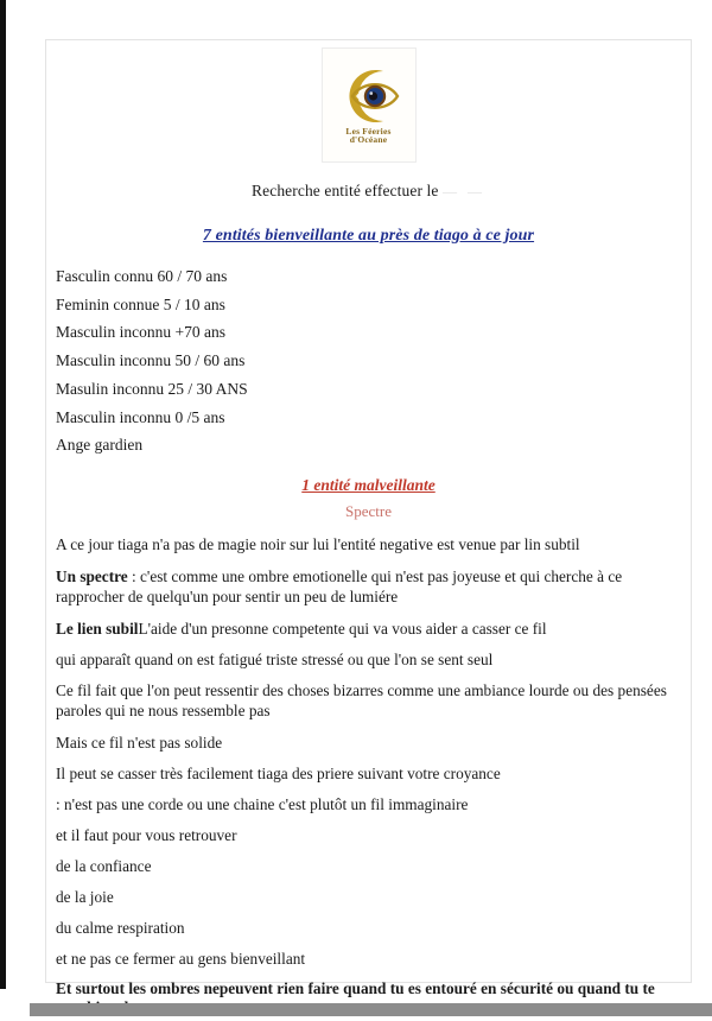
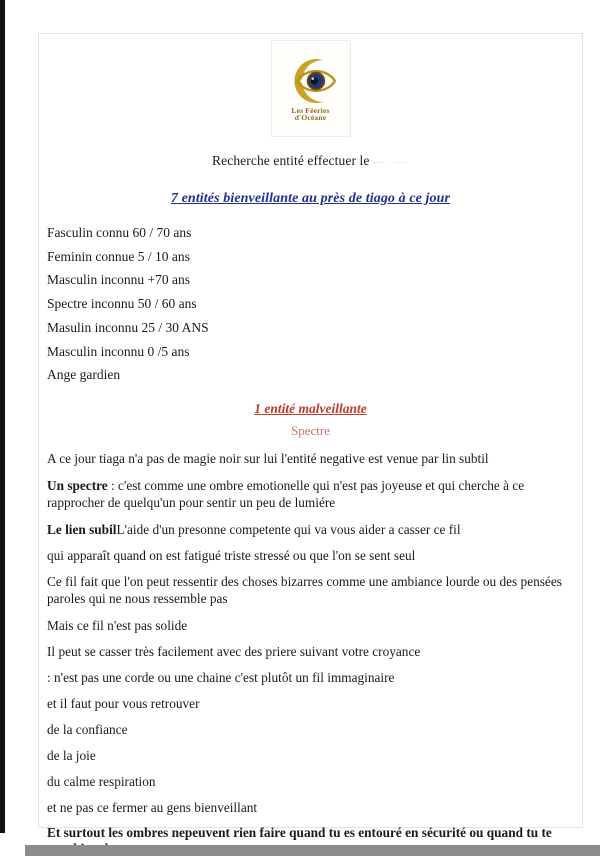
  Les Féeries
  d'Océane
  Recherche entité effectuer le
  7 entités bienveillante au près de tiago à ce jour
  Fasculin connu 60 / 70 ans
  Feminin connue 5 / 10 ans
  Masculin inconnu +70 ans
- Masculin inconnu 50 / 60 ans
+ Spectre inconnu 50 / 60 ans
  Masulin inconnu 25 / 30 ANS
  Masculin inconnu 0 /5 ans
  Ange gardien
  1 entité malveillante
  Spectre
  A ce jour tiaga n'a pas de magie noir sur lui l'entité negative est venue par lin subtil
  Un spectre : c'est comme une ombre emotionelle qui n'est pas joyeuse et qui cherche à ce rapprocher de quelqu'un pour sentir un peu de lumiére
  Le lien subilL'aide d'un presonne competente qui va vous aider a casser ce fil
  qui apparaît quand on est fatigué triste stressé ou que l'on se sent seul
  Ce fil fait que l'on peut ressentir des choses bizarres comme une ambiance lourde ou des pensées paroles qui ne nous ressemble pas
  Mais ce fil n'est pas solide
- Il peut se casser très facilement tiaga des priere suivant votre croyance
+ Il peut se casser très facilement avec des priere suivant votre croyance
  : n'est pas une corde ou une chaine c'est plutôt un fil immaginaire
  et il faut pour vous retrouver
  de la confiance
  de la joie
  du calme respiration
  et ne pas ce fermer au gens bienveillant
  Et surtout les ombres nepeuvent rien faire quand tu es entouré en sécurité ou quand tu te
